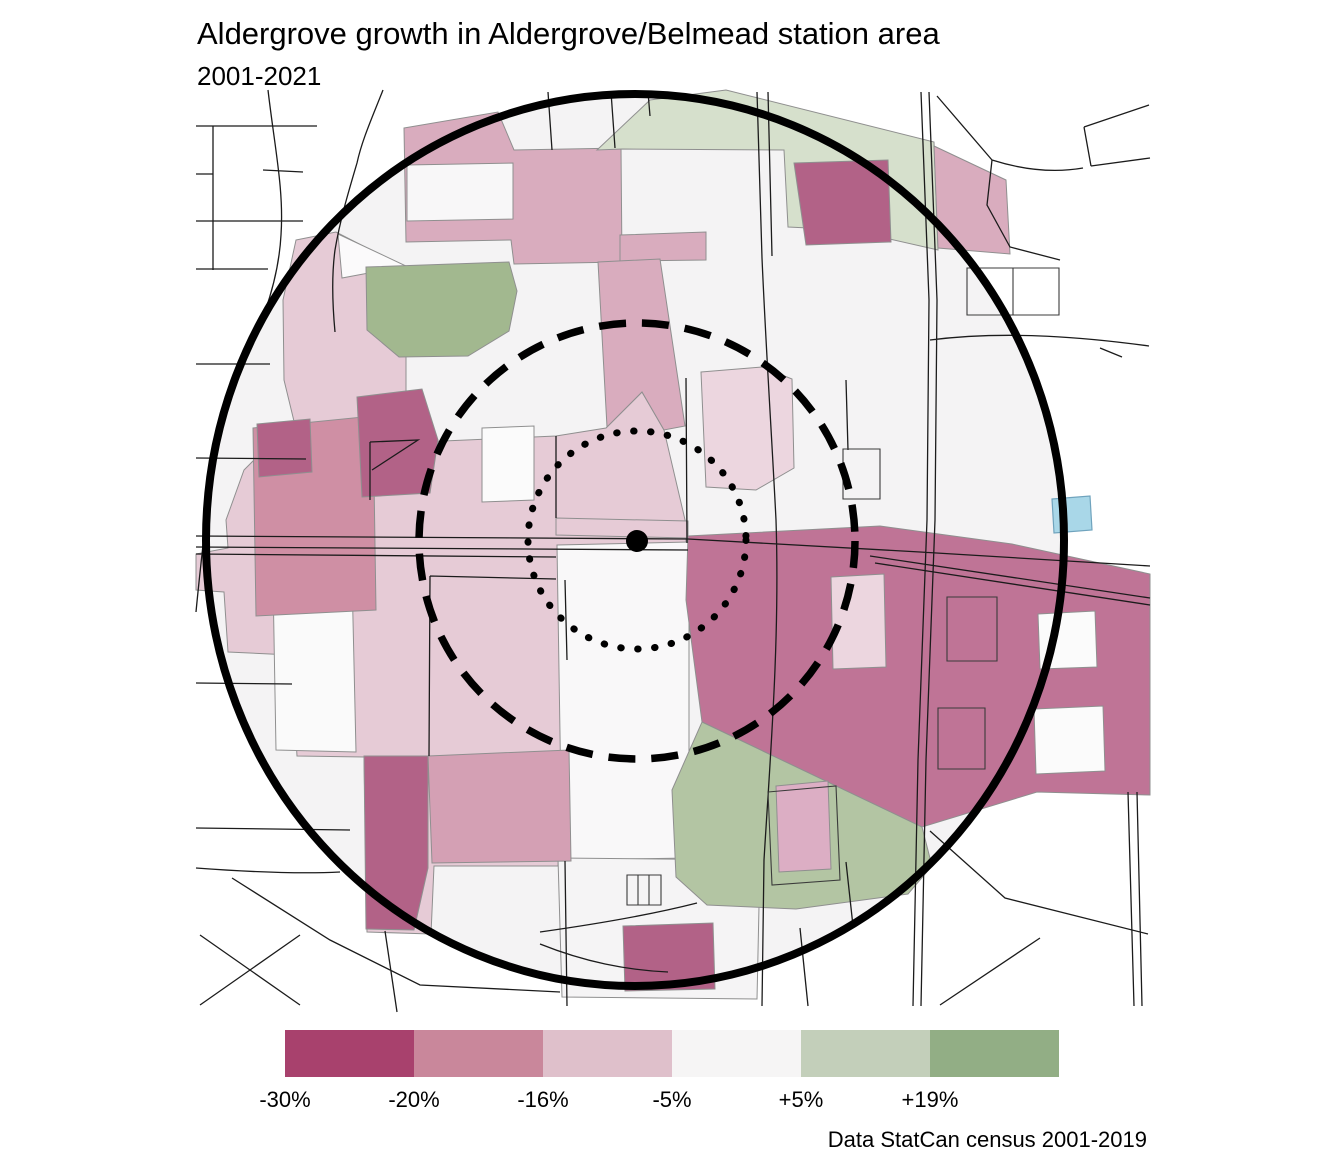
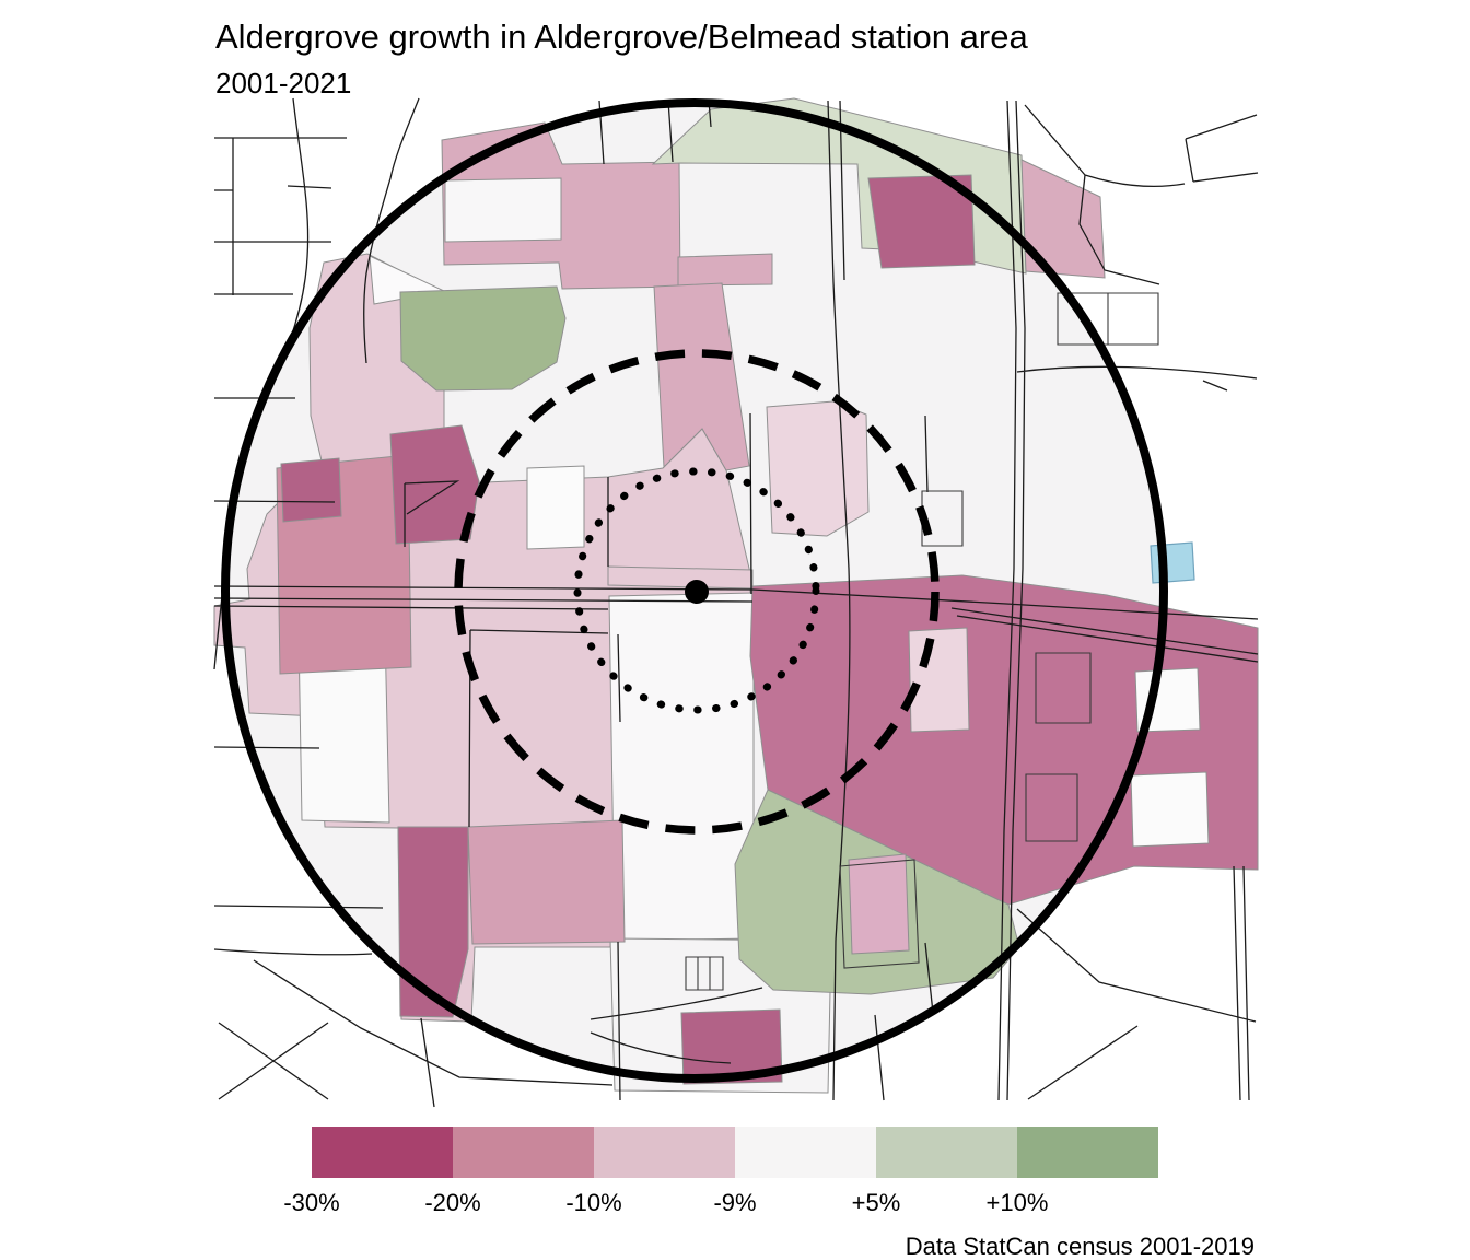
  Aldergrove growth in Aldergrove/Belmead station area
  2001-2021
  -30%
  -20%
- -16%
+ -10%
- -5%
+ -9%
  +5%
- +19%
+ +10%
  Data StatCan census 2001-2019
